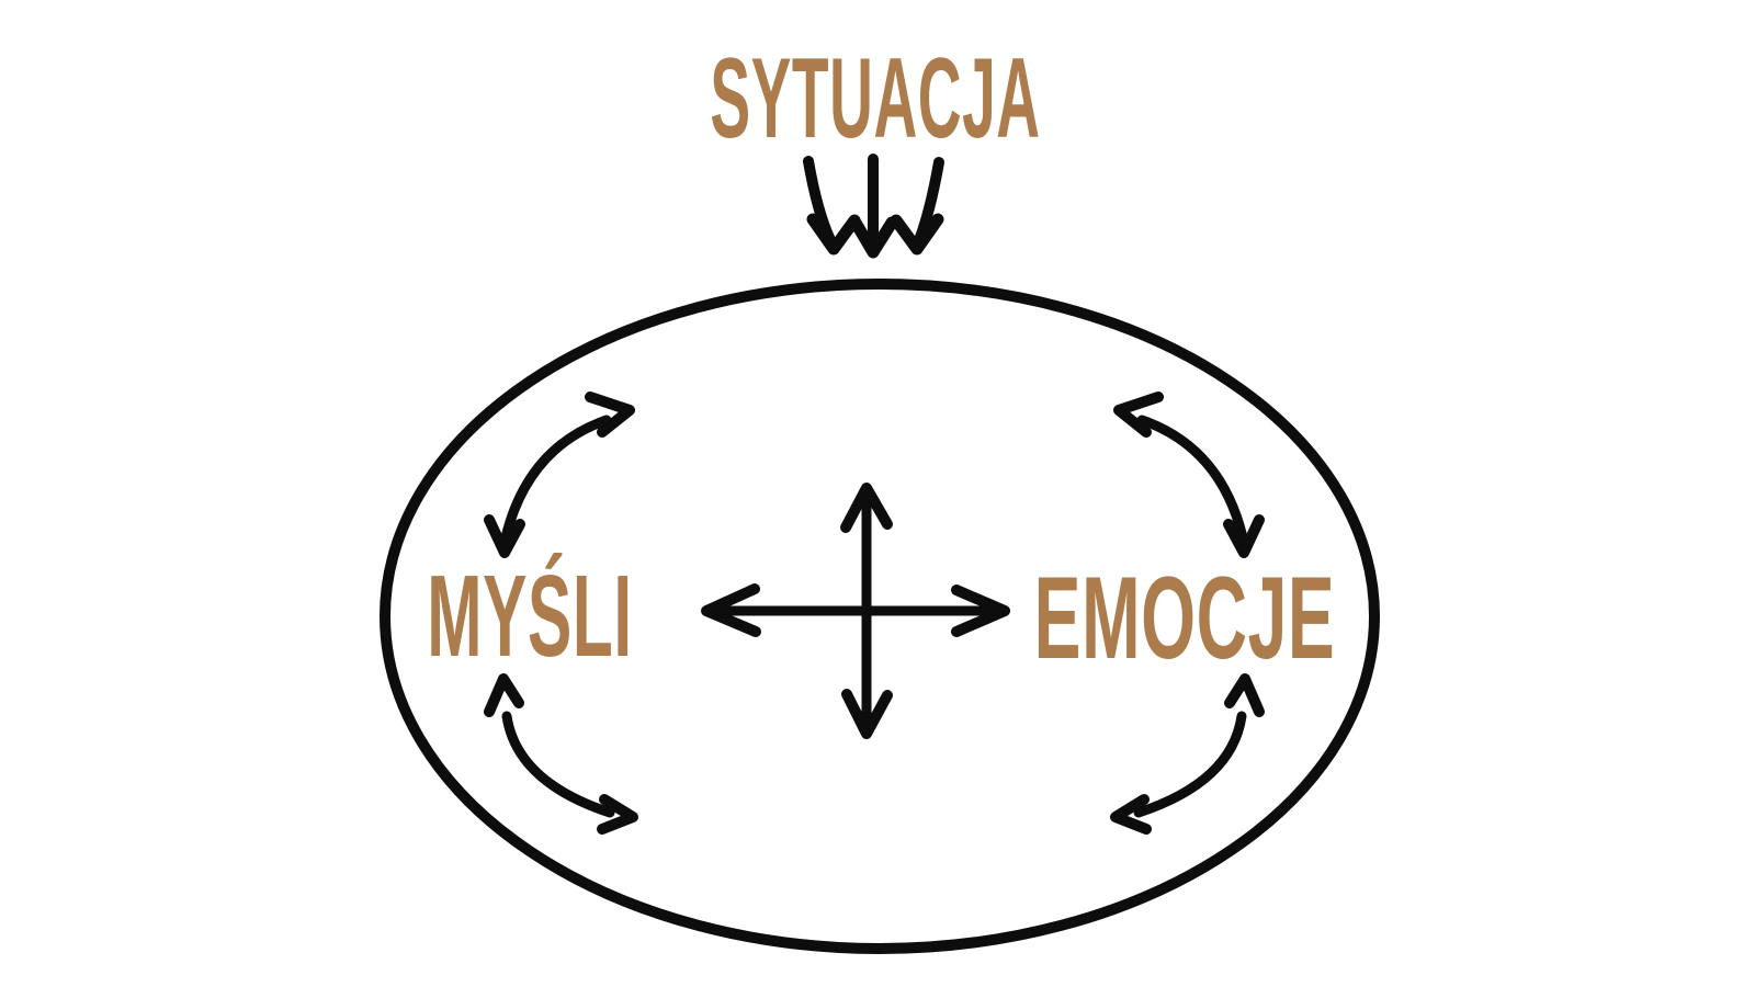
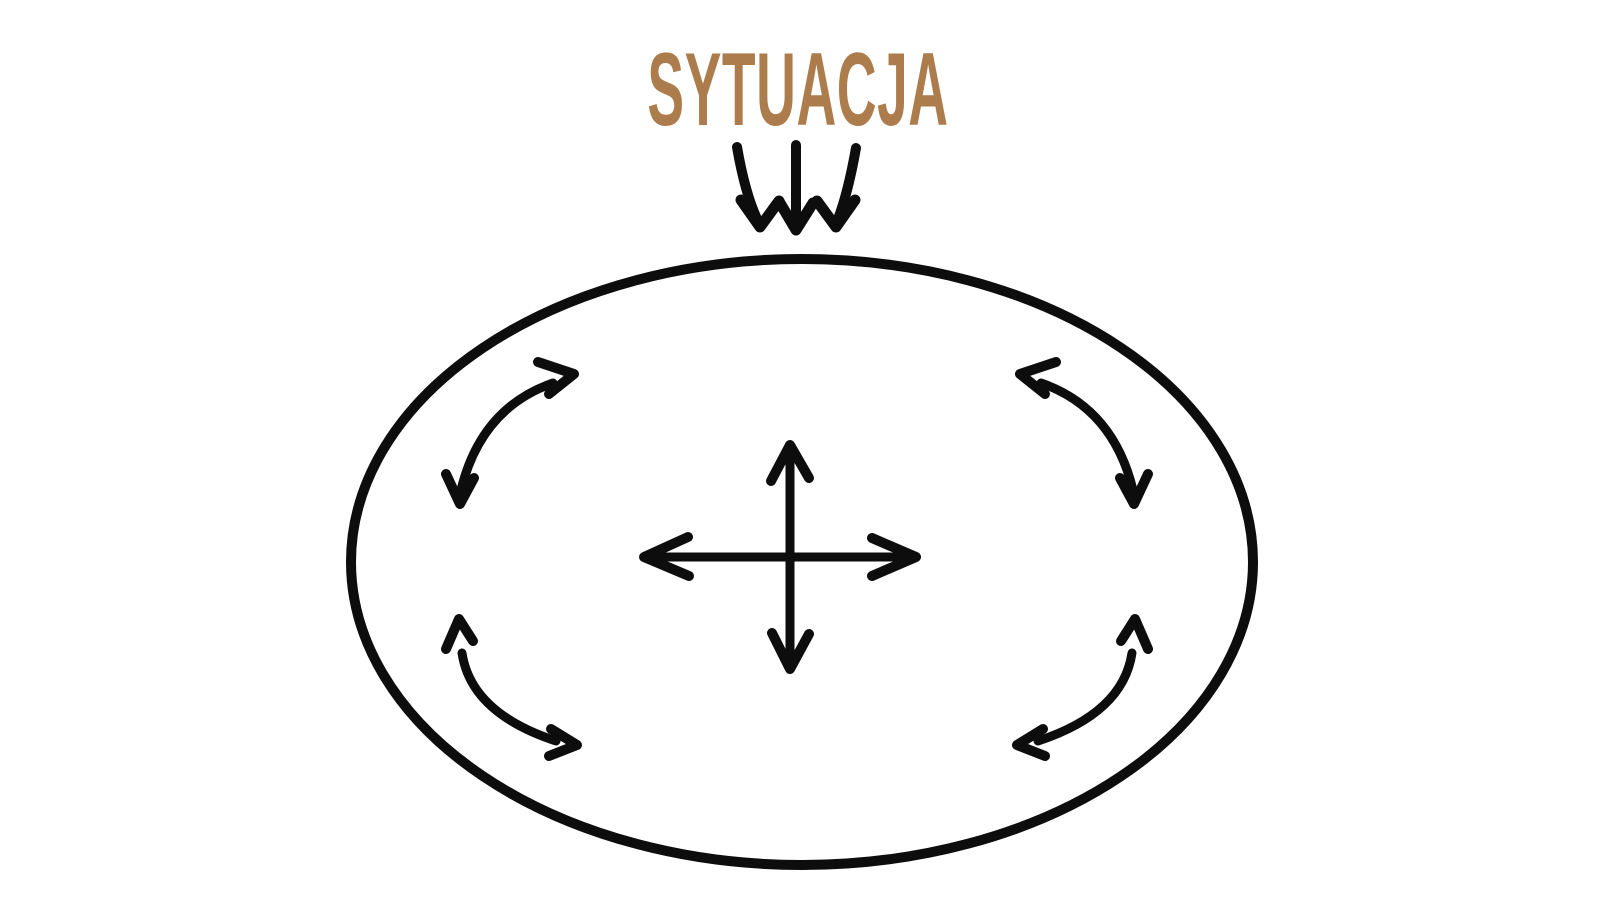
  SYTUACJA
- MYŚLI
- EMOCJE
